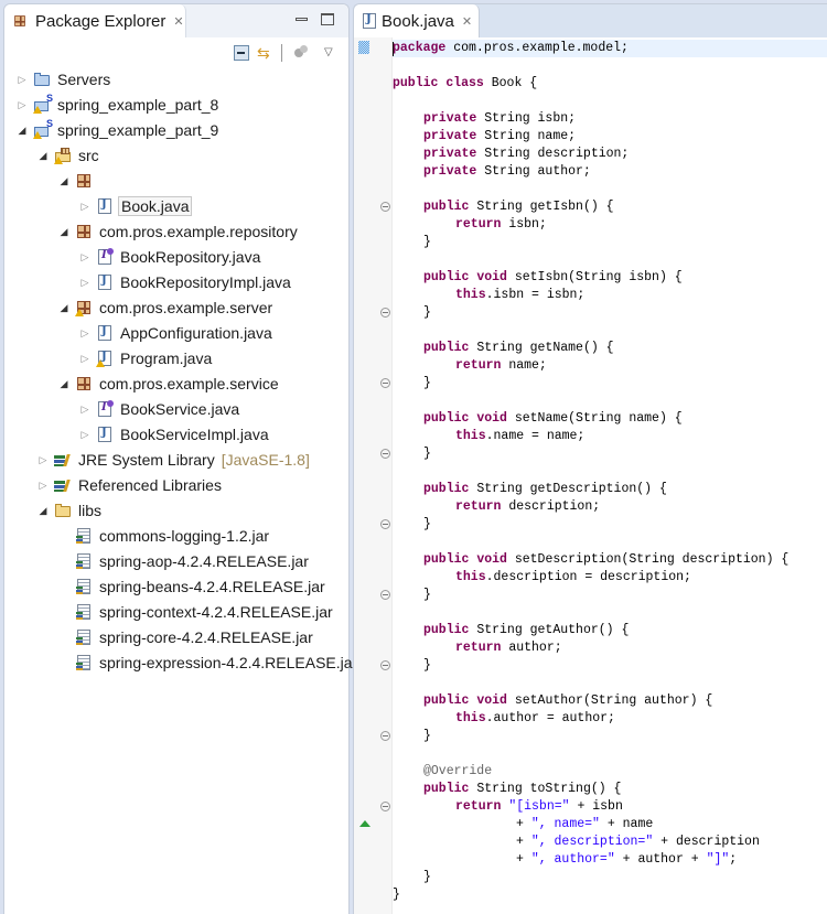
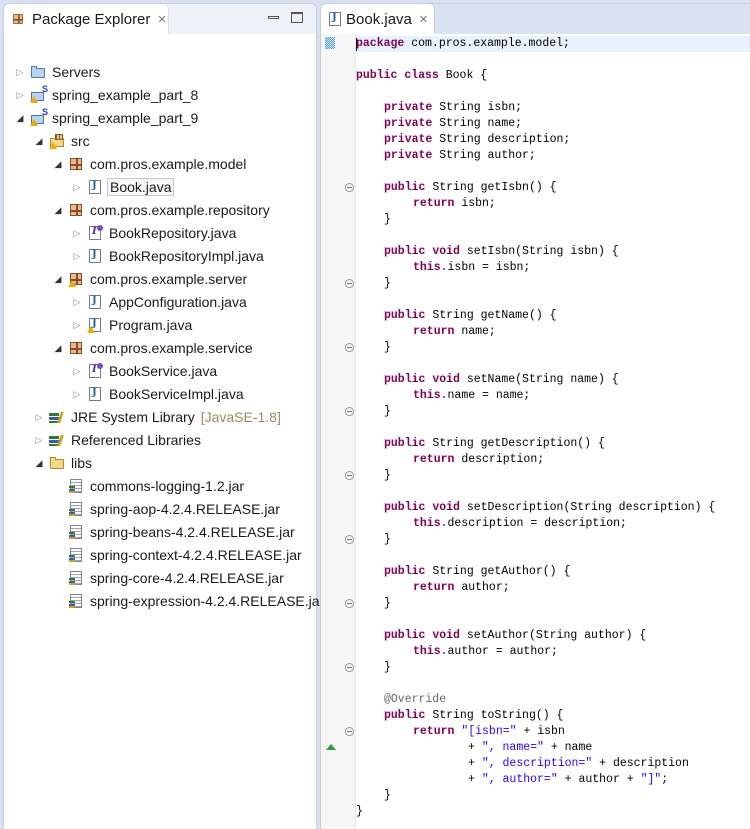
  Package Explorer
  ✕
- ⇆
- ▽
  ▷
  Servers
  ▷
  spring_example_part_8
  ◢
  spring_example_part_9
  ◢
  src
  ◢
+ com.pros.example.model
  ▷
  Book.java
  ◢
  com.pros.example.repository
  ▷
  BookRepository.java
  ▷
  BookRepositoryImpl.java
  ◢
  com.pros.example.server
  ▷
  AppConfiguration.java
  ▷
  Program.java
  ◢
  com.pros.example.service
  ▷
  BookService.java
  ▷
  BookServiceImpl.java
  ▷
  JRE System Library
  [JavaSE-1.8]
  ▷
  Referenced Libraries
  ◢
  libs
  commons-logging-1.2.jar
  spring-aop-4.2.4.RELEASE.jar
  spring-beans-4.2.4.RELEASE.jar
  spring-context-4.2.4.RELEASE.jar
  spring-core-4.2.4.RELEASE.jar
  spring-expression-4.2.4.RELEASE.ja
  Book.java
  ✕
  package com.pros.example.model;
  public class Book {
  private String isbn;
  private String name;
  private String description;
  private String author;
  public String getIsbn() {
  return isbn;
  }
  public void setIsbn(String isbn) {
  this.isbn = isbn;
  }
  public String getName() {
  return name;
  }
  public void setName(String name) {
  this.name = name;
  }
  public String getDescription() {
  return description;
  }
  public void setDescription(String description) {
  this.description = description;
  }
  public String getAuthor() {
  return author;
  }
  public void setAuthor(String author) {
  this.author = author;
  }
  @Override
  public String toString() {
  return "[isbn=" + isbn
  + ", name=" + name
  + ", description=" + description
  + ", author=" + author + "]";
  }
  }
